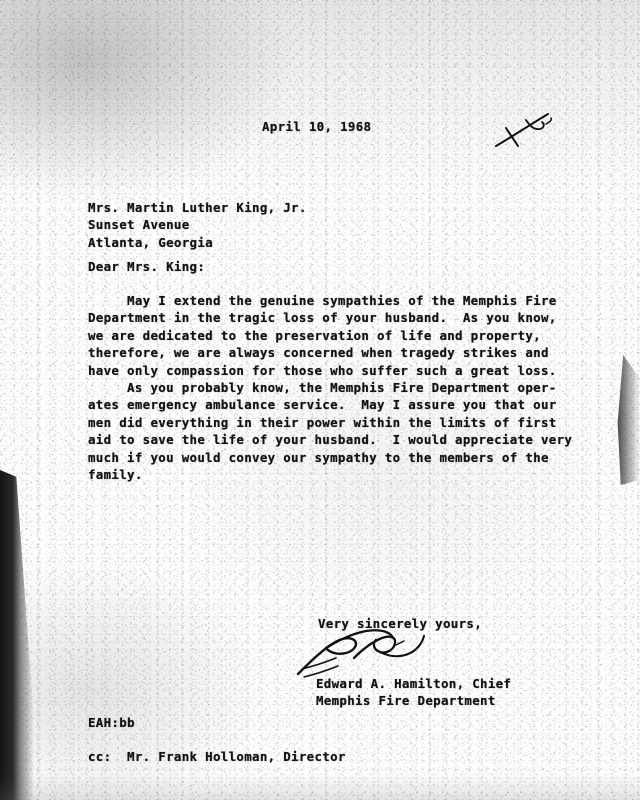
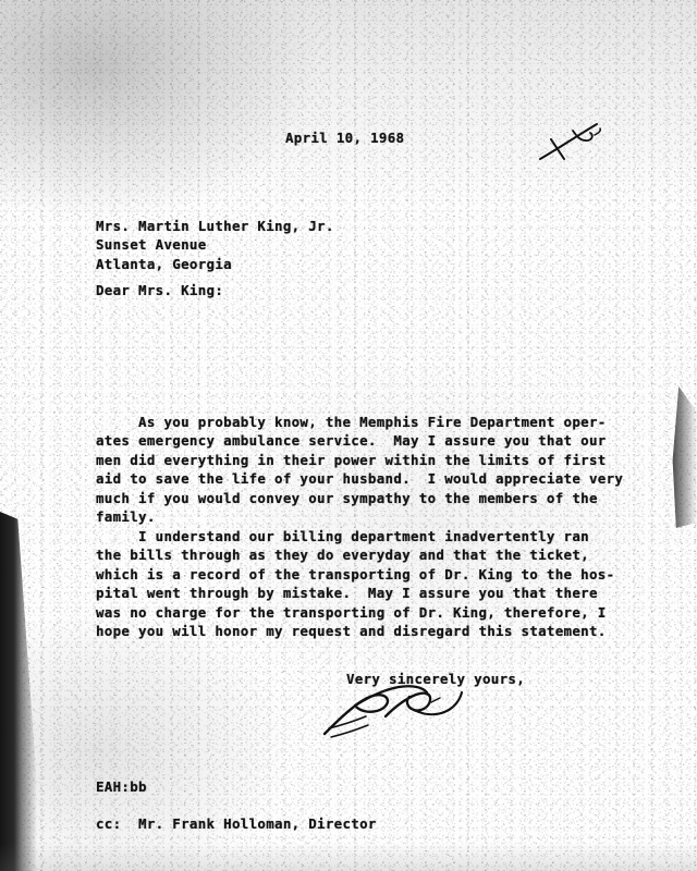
  April 10, 1968
  Mrs. Martin Luther King, Jr.
  Sunset Avenue
  Atlanta, Georgia
  Dear Mrs. King:
- May I extend the genuine sympathies of the Memphis Fire
- Department in the tragic loss of your husband. As you know,
- we are dedicated to the preservation of life and property,
- therefore, we are always concerned when tragedy strikes and
- have only compassion for those who suffer such a great loss.
  As you probably know, the Memphis Fire Department oper-
  ates emergency ambulance service. May I assure you that our
  men did everything in their power within the limits of first
  aid to save the life of your husband. I would appreciate very
  much if you would convey our sympathy to the members of the
  family.
+ I understand our billing department inadvertently ran
+ the bills through as they do everyday and that the ticket,
+ which is a record of the transporting of Dr. King to the hos-
+ pital went through by mistake. May I assure you that there
+ was no charge for the transporting of Dr. King, therefore, I
+ hope you will honor my request and disregard this statement.
  Very sincerely yours,
- Edward A. Hamilton, Chief
- Memphis Fire Department
  EAH:bb
  cc: Mr. Frank Holloman, Director
